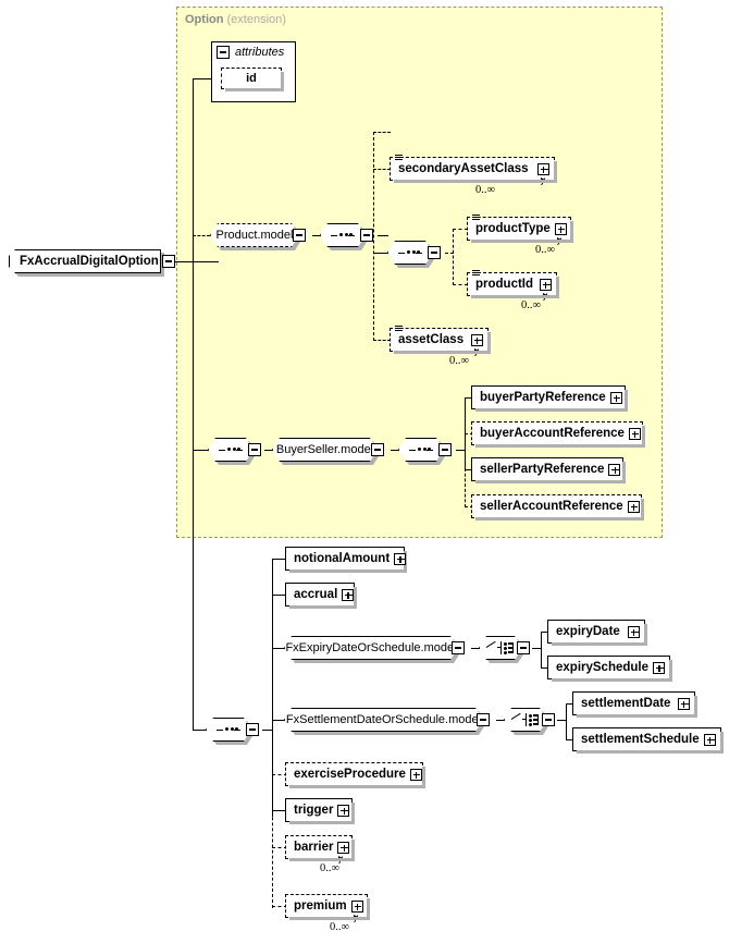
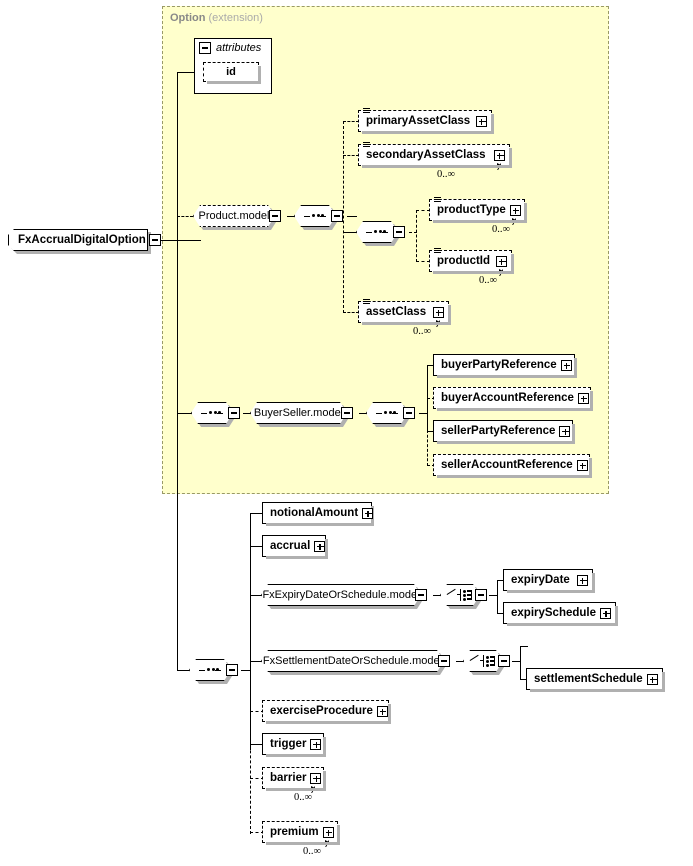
  Option (extension)
  attributes
  id
  FxAccrualDigitalOption
  Product.mode
+ primaryAssetClass
  secondaryAssetClass
  0..∞
  productType
  0..∞
  productId
  0..∞
  assetClass
  0..∞
  BuyerSeller.mode
  buyerPartyReference
  buyerAccountReference
  sellerPartyReference
  sellerAccountReference
  notionalAmount
  accrual
  FxExpiryDateOrSchedule.mod
  expiryDate
  expirySchedule
  FxSettlementDateOrSchedule.mode
- settlementDate
  settlementSchedule
  exerciseProcedure
  trigger
  barrier
  0..∞
  premium
  0..∞
